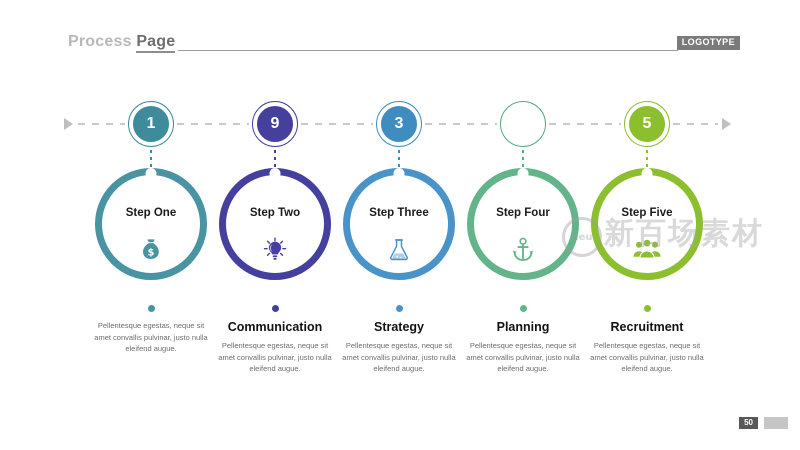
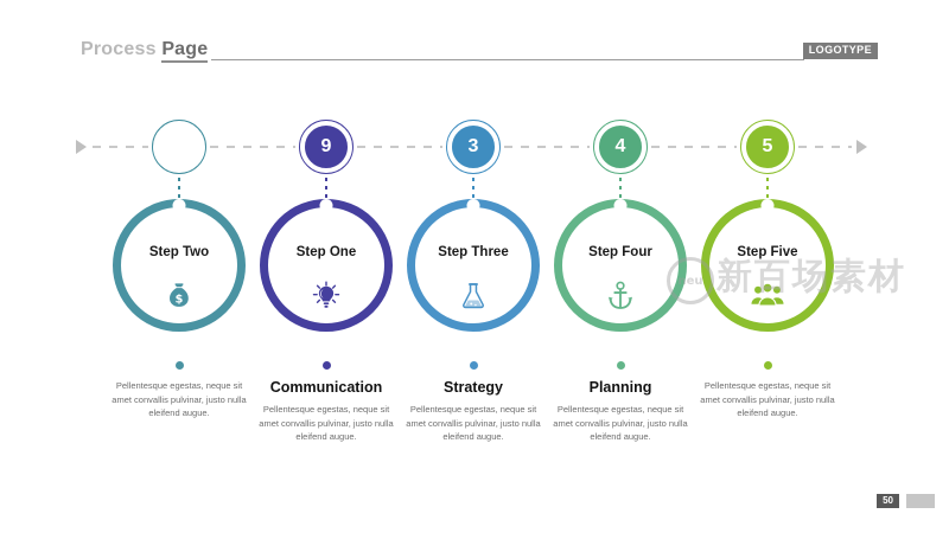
  Process Page
  LOGOTYPE
- 1
  9
  3
+ 4
  5
- Step One
+ Step Two
  $
- Step Two
+ Step One
  Step Three
  Step Four
  Step Five
  Pellentesque egestas, neque sit amet convallis pulvinar, justo nulla eleifend augue.
  Communication
  Pellentesque egestas, neque sit amet convallis pulvinar, justo nulla eleifend augue.
  Strategy
  Pellentesque egestas, neque sit amet convallis pulvinar, justo nulla eleifend augue.
  Planning
  Pellentesque egestas, neque sit amet convallis pulvinar, justo nulla eleifend augue.
- Recruitment
  Pellentesque egestas, neque sit amet convallis pulvinar, justo nulla eleifend augue.
  50
  neu
  新百场素材
